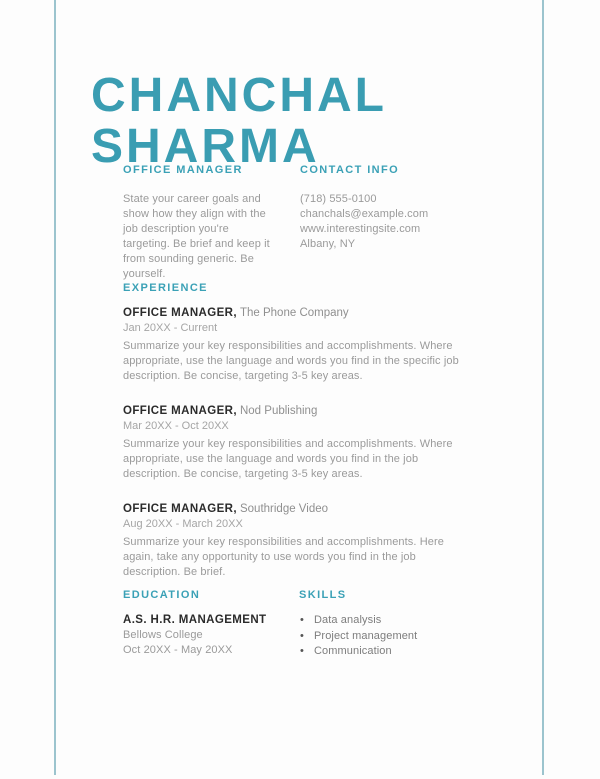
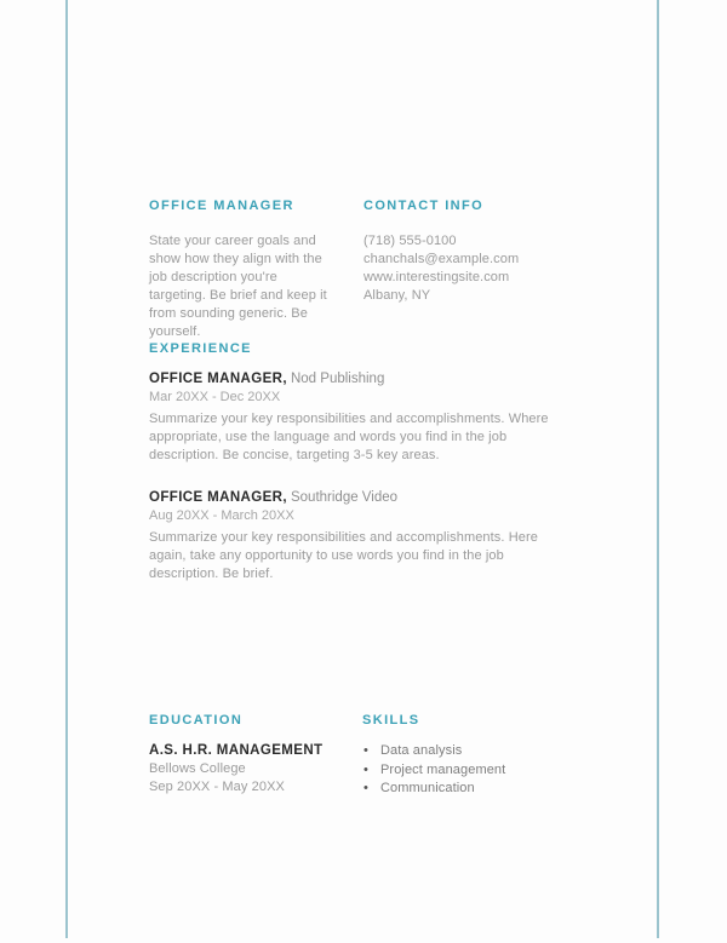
- CHANCHAL SHARMA
  OFFICE MANAGER
  State your career goals and show how they align with the job description you're targeting. Be brief and keep it from sounding generic. Be yourself.
  CONTACT INFO
  (718) 555-0100
  chanchals@example.com
  www.interestingsite.com
  Albany, NY
  EXPERIENCE
- OFFICE MANAGER, The Phone Company
- Jan 20XX - Current
- Summarize your key responsibilities and accomplishments. Where appropriate, use the language and words you find in the specific job description. Be concise, targeting 3-5 key areas.
  OFFICE MANAGER, Nod Publishing
- Mar 20XX - Oct 20XX
+ Mar 20XX - Dec 20XX
  Summarize your key responsibilities and accomplishments. Where appropriate, use the language and words you find in the job description. Be concise, targeting 3-5 key areas.
  OFFICE MANAGER, Southridge Video
  Aug 20XX - March 20XX
  Summarize your key responsibilities and accomplishments. Here again, take any opportunity to use words you find in the job description. Be brief.
  EDUCATION
  A.S. H.R. MANAGEMENT
  Bellows College
- Oct 20XX - May 20XX
+ Sep 20XX - May 20XX
  SKILLS
  Data analysis
  Project management
  Communication
